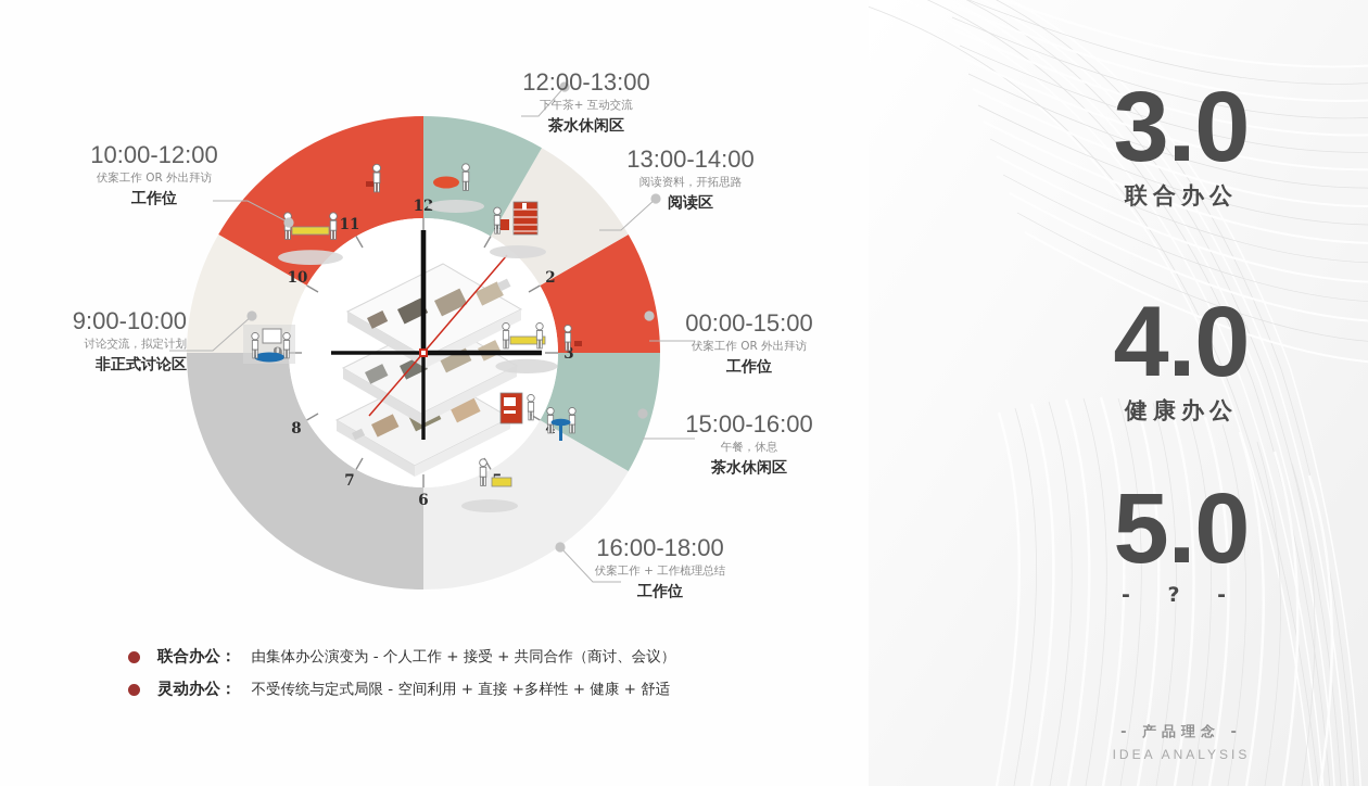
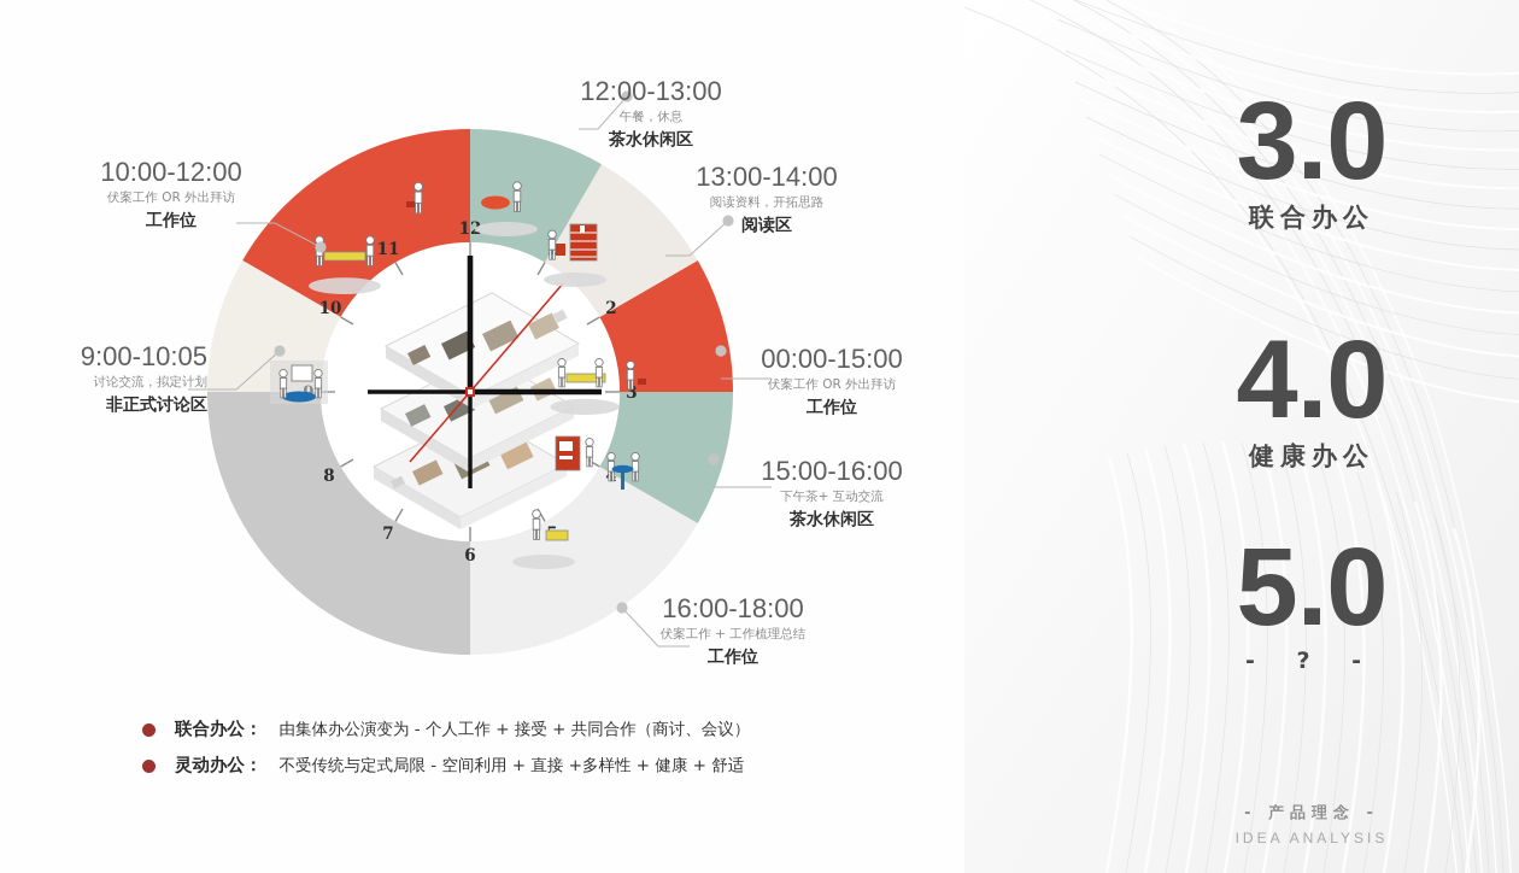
  2
  3
  4
  6
  7
  8
  10
  11
- 9:00-10:00
+ 9:00-10:05
  讨论交流，拟定计划
  非正式讨论区
  10:00-12:00
  伏案工作 OR 外出拜访
  工作位
  12:00-13:00
- 下午茶+ 互动交流
+ 午餐，休息
  茶水休闲区
  13:00-14:00
  阅读资料，开拓思路
  阅读区
  00:00-15:00
  伏案工作 OR 外出拜访
  工作位
  15:00-16:00
- 午餐，休息
+ 下午茶+ 互动交流
  茶水休闲区
  16:00-18:00
  伏案工作 + 工作梳理总结
  工作位
  联合办公
  ：
  由集体办公演变为 - 个人工作 + 接受 + 共同合作（商讨、会议）
  灵动办公
  ：
  不受传统与定式局限 - 空间利用 + 直接 +多样性 + 健康 + 舒适
  3.0
  联合办公
  4.0
  健康办公
  5.0
  - ? -
  - 产品理念 -
  IDEA ANALYSIS
